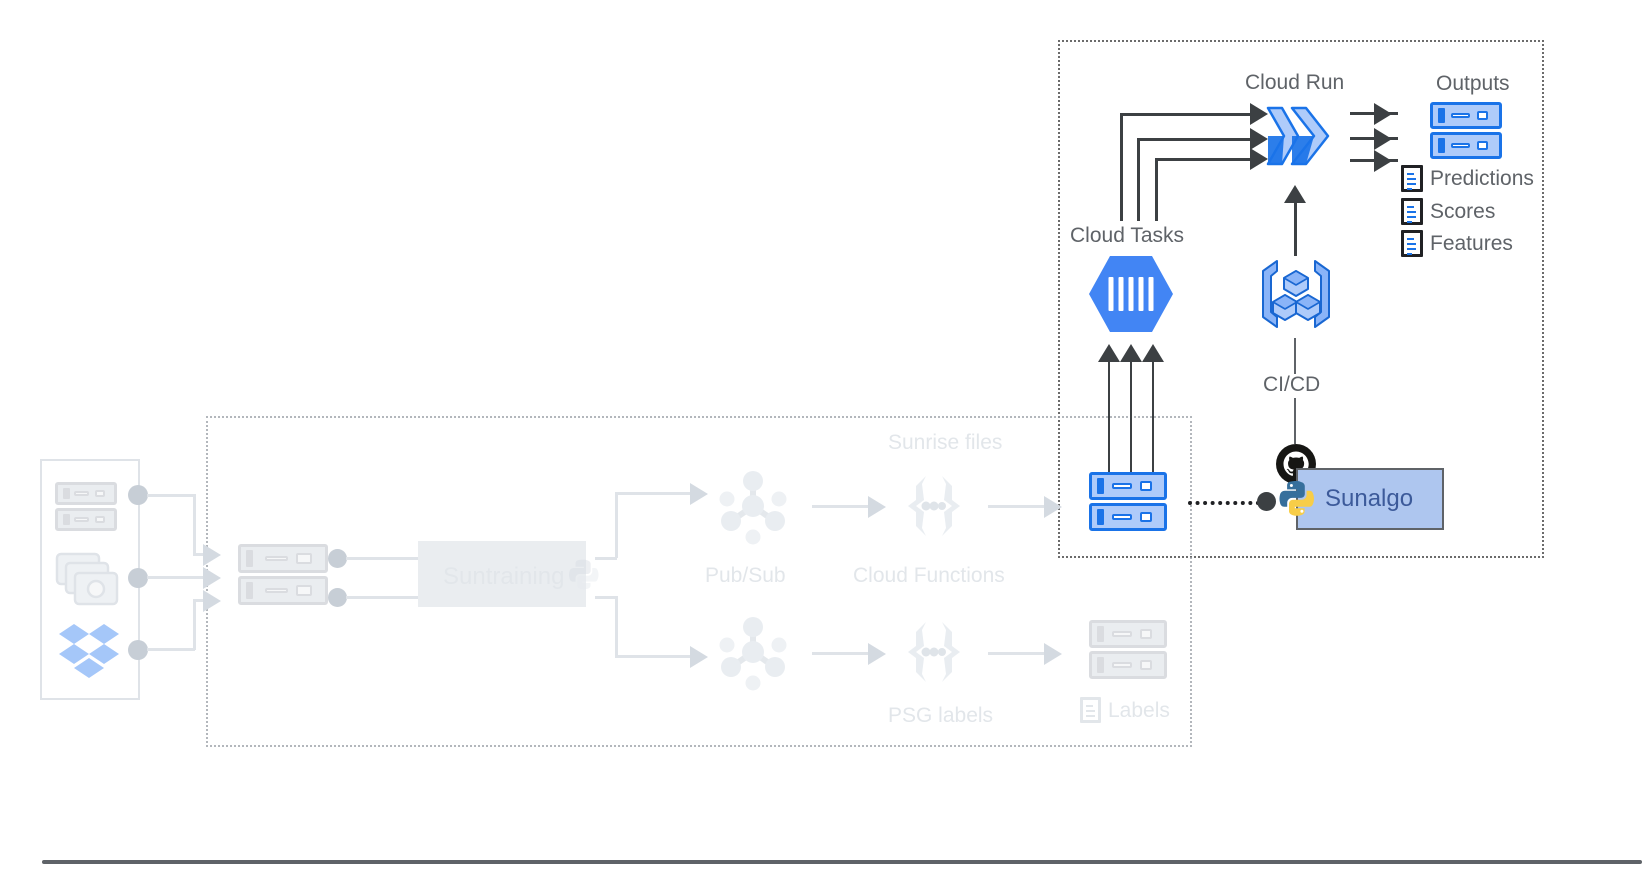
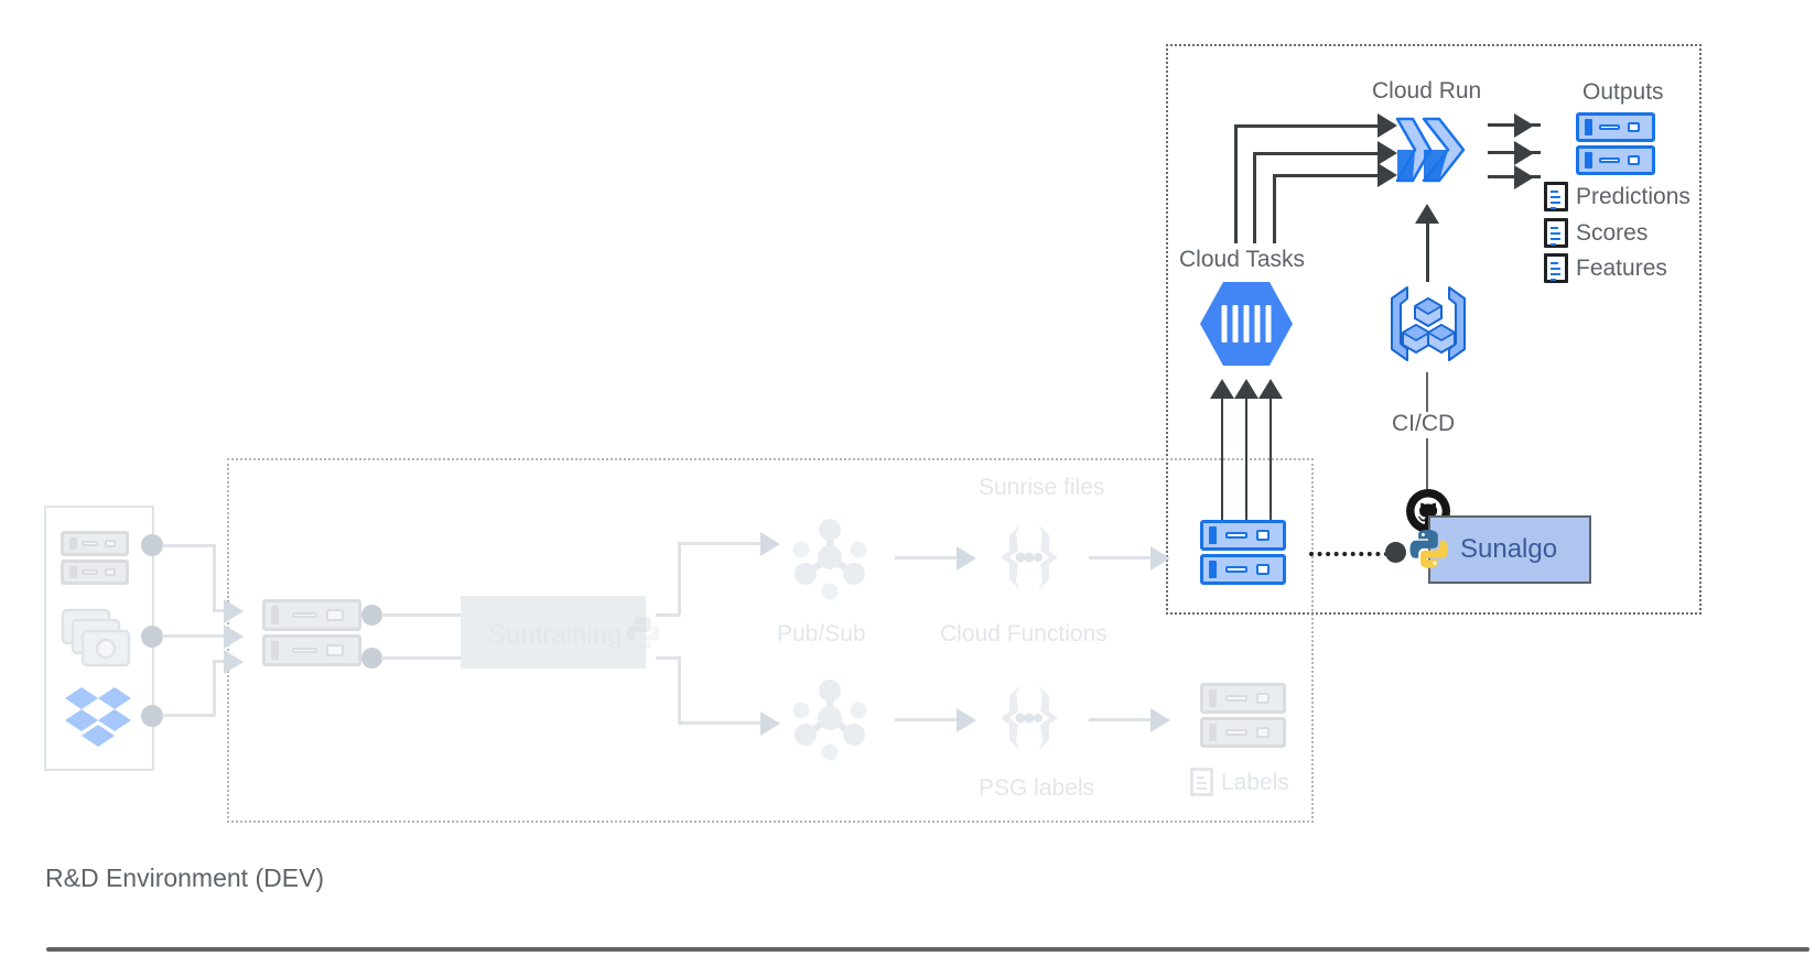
  Cloud Run
  Outputs
  Predictions
  Scores
  Features
  Cloud Tasks
  CI/CD
  Sunalgo
  Pub/Sub
  Sunrise files
  Cloud Functions
  PSG labels
  Labels
+ R&D Environment (DEV)
